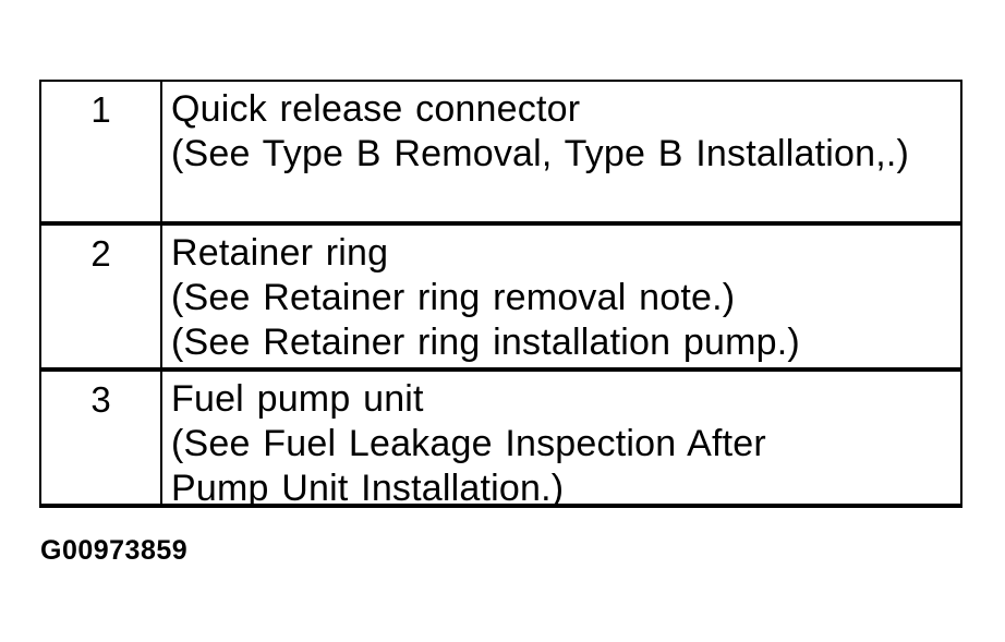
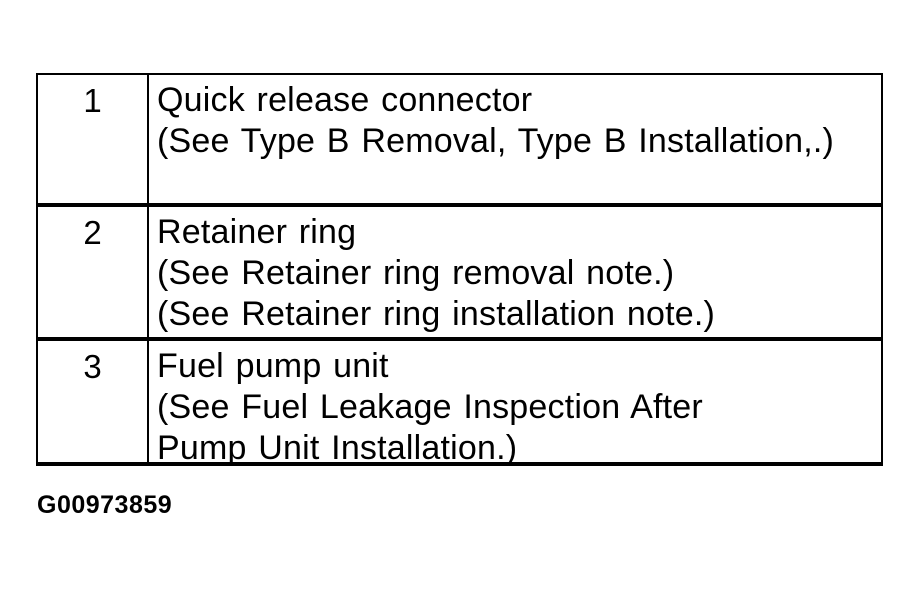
  1
  Quick release connector
  (See Type B Removal, Type B Installation,.)
  2
  Retainer ring
  (See Retainer ring removal note.)
- (See Retainer ring installation pump.)
+ (See Retainer ring installation note.)
  3
  Fuel pump unit
  (See Fuel Leakage Inspection After
  Pump Unit Installation.)
  G00973859
